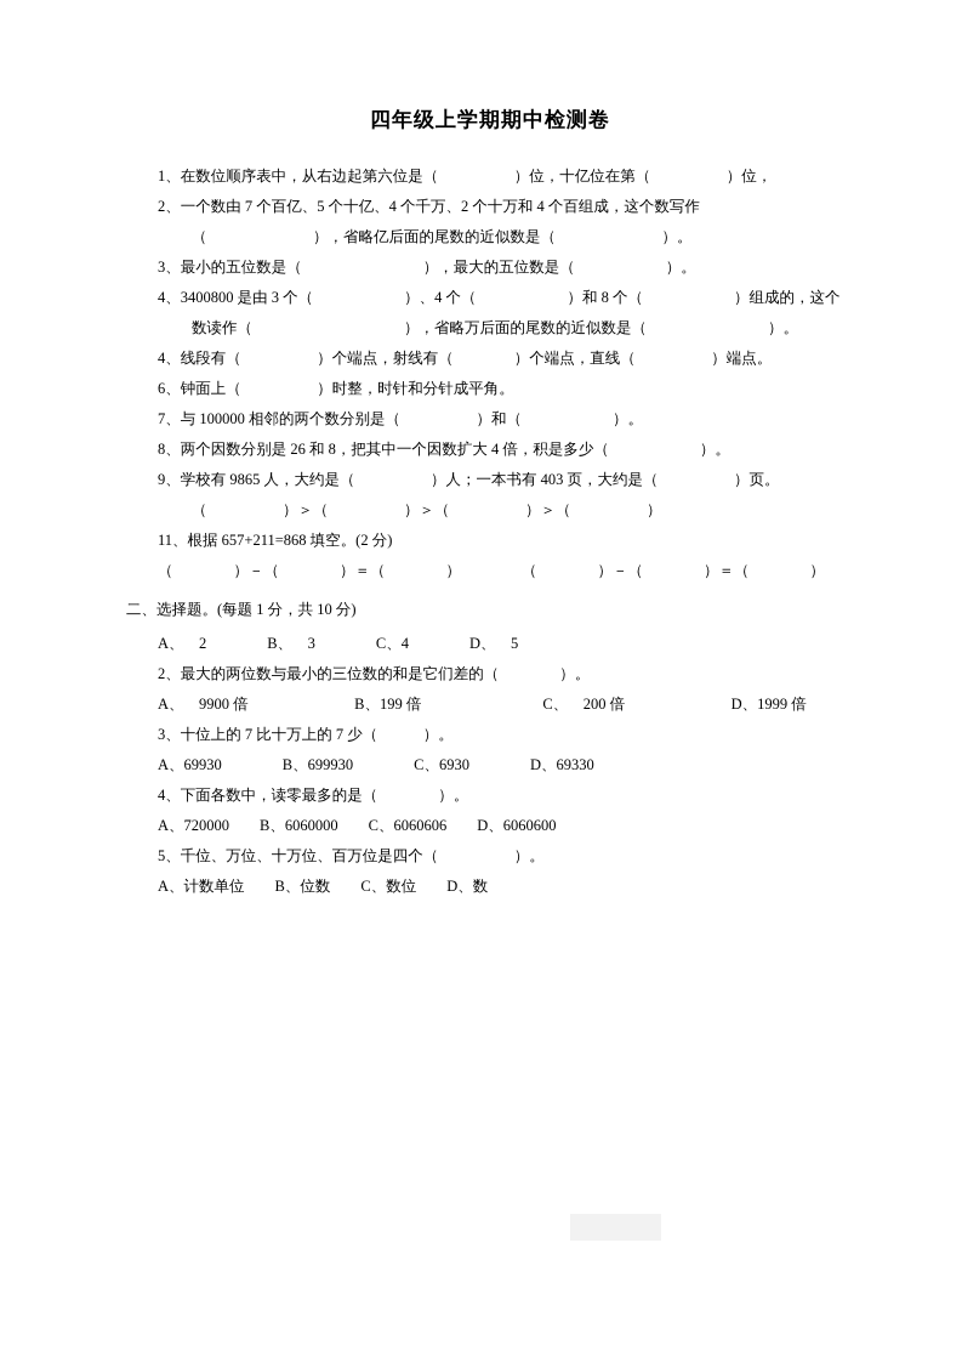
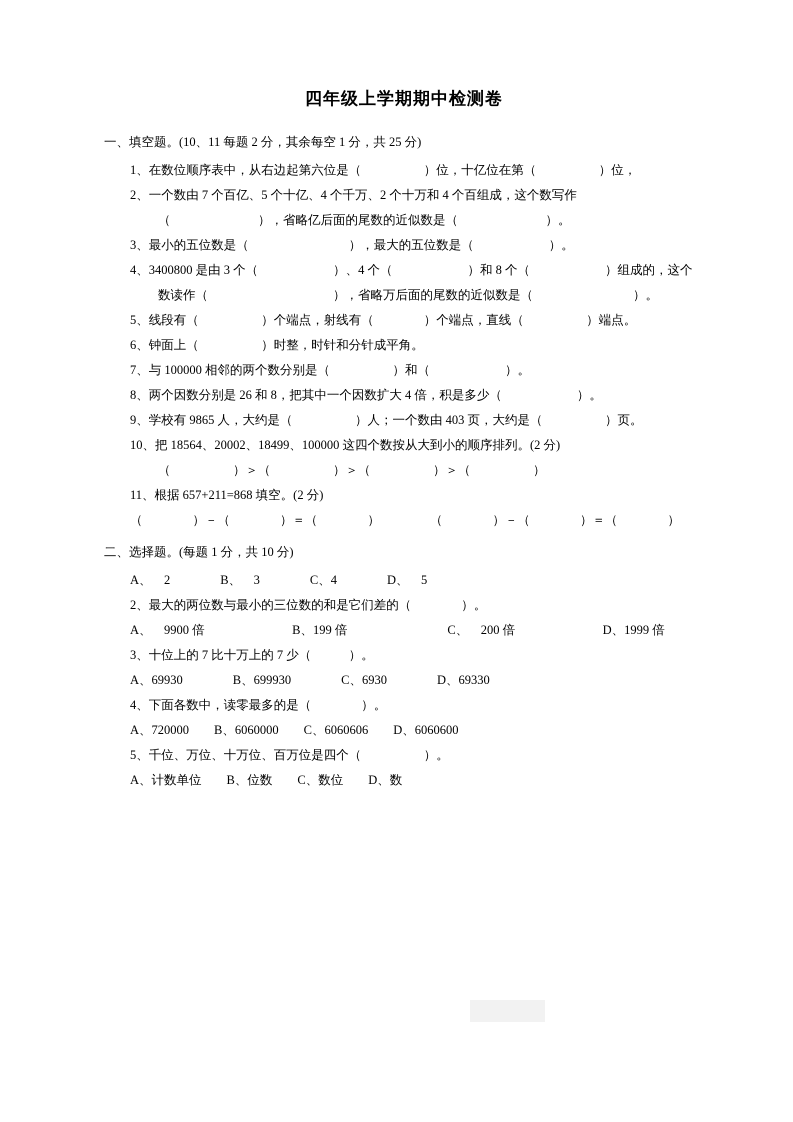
  四年级上学期期中检测卷
+ 一、填空题。(10、11 每题 2 分，其余每空 1 分，共 25 分)
  1、在数位顺序表中，从右边起第六位是（ ）位，十亿位在第（ ）位，
  2、一个数由 7 个百亿、5 个十亿、4 个千万、2 个十万和 4 个百组成，这个数写作
  （ ），省略亿后面的尾数的近似数是（ ）。
  3、最小的五位数是（ ），最大的五位数是（ ）。
  4、3400800 是由 3 个（ ）、4 个（ ）和 8 个（ ）组成的，这个
  数读作（ ），省略万后面的尾数的近似数是（ ）。
- 4、线段有（ ）个端点，射线有（ ）个端点，直线（ ）端点。
+ 5、线段有（ ）个端点，射线有（ ）个端点，直线（ ）端点。
  6、钟面上（ ）时整，时针和分针成平角。
  7、与 100000 相邻的两个数分别是（ ）和（ ）。
  8、两个因数分别是 26 和 8，把其中一个因数扩大 4 倍，积是多少（ ）。
- 9、学校有 9865 人，大约是（ ）人；一本书有 403 页，大约是（ ）页。
+ 9、学校有 9865 人，大约是（ ）人；一个数由 403 页，大约是（ ）页。
+ 10、把 18564、20002、18499、100000 这四个数按从大到小的顺序排列。(2 分)
  （ ）＞（ ）＞（ ）＞（ ）
  11、根据 657+211=868 填空。(2 分)
  （ ）－（ ）＝（ ） （ ）－（ ）＝（ ）
  二、选择题。(每题 1 分，共 10 分)
  A、 2 B、 3 C、4 D、 5
  2、最大的两位数与最小的三位数的和是它们差的（ ）。
  A、 9900 倍 B、199 倍 C、 200 倍 D、1999 倍
  3、十位上的 7 比十万上的 7 少（ ）。
  A、69930 B、699930 C、6930 D、69330
  4、下面各数中，读零最多的是（ ）。
  A、720000 B、6060000 C、6060606 D、6060600
  5、千位、万位、十万位、百万位是四个（ ）。
  A、计数单位 B、位数 C、数位 D、数
